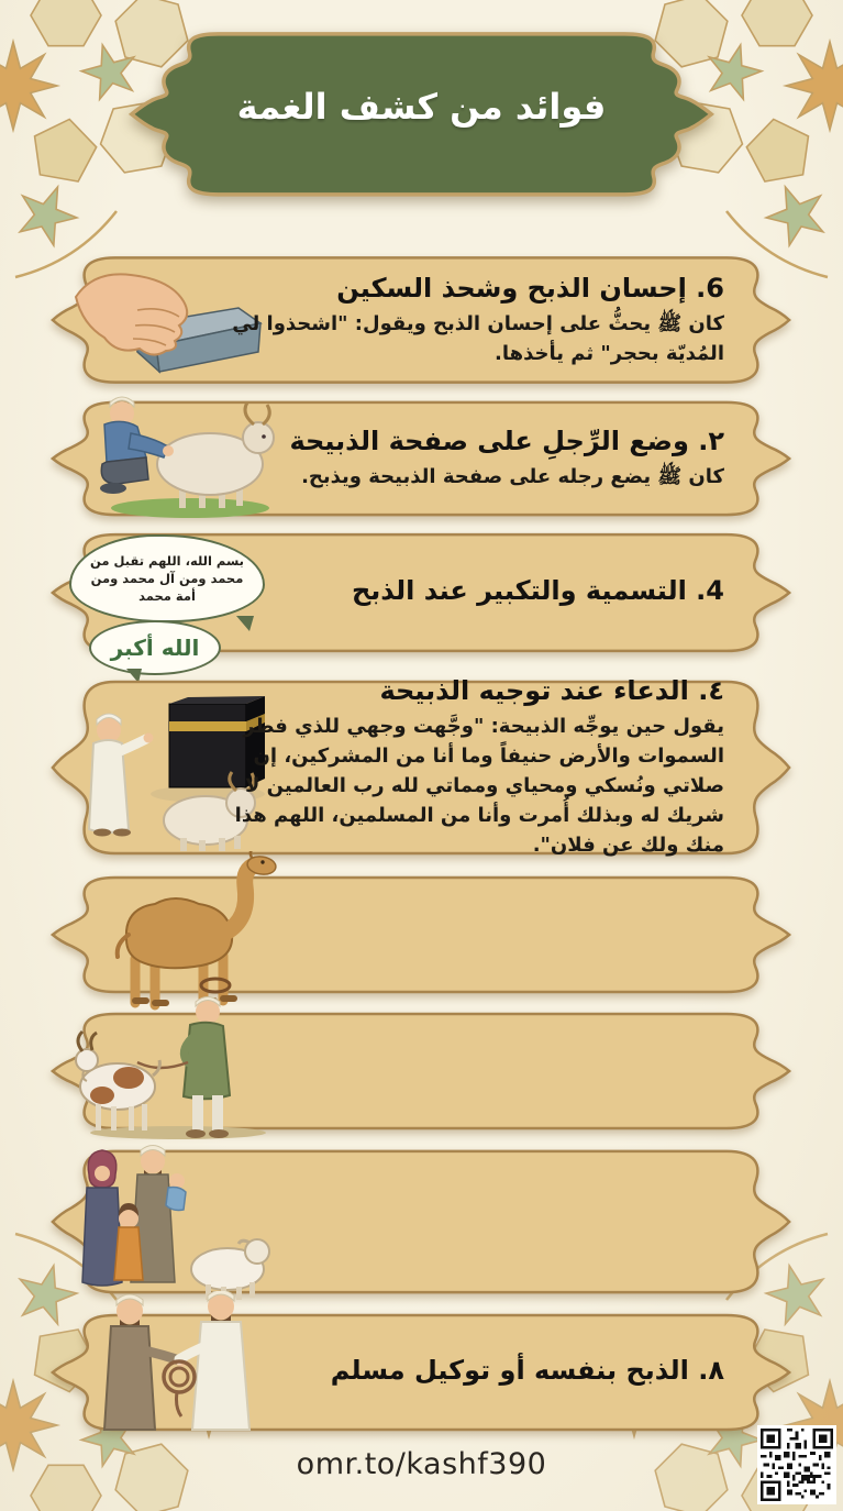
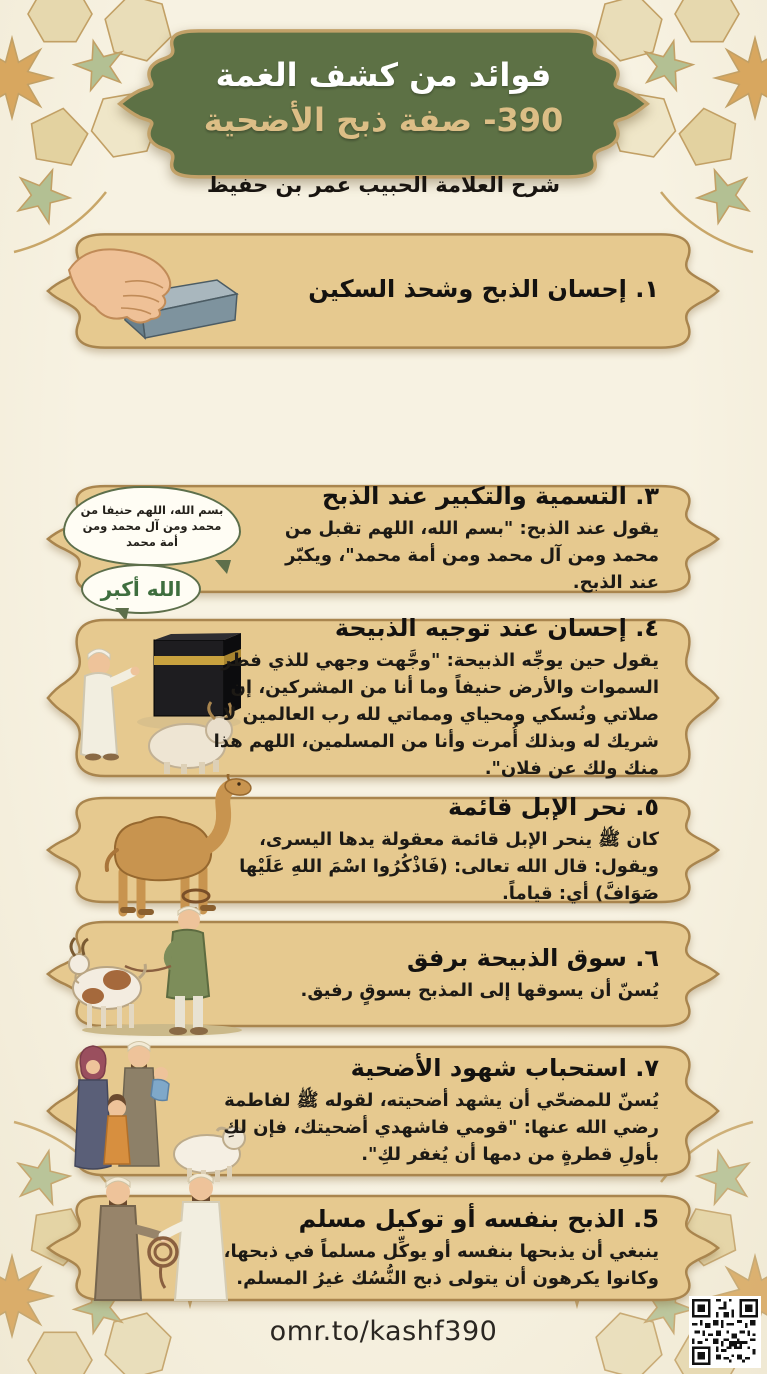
  فوائد من كشف الغمة
+ 390- صفة ذبح الأضحية
+ شرح العلامة الحبيب عمر بن حفيظ
- 6. إحسان الذبح وشحذ السكين
+ ١. إحسان الذبح وشحذ السكين
- كان ﷺ يحثُّ على إحسان الذبح ويقول: "اشحذوا لي المُديّة بحجر" ثم يأخذها.
- ٢. وضع الرِّجلِ على صفحة الذبيحة
- كان ﷺ يضع رجله على صفحة الذبيحة ويذبح.
- بسم الله، اللهم تقبل من محمد ومن آل محمد ومن أمة محمد
+ بسم الله، اللهم حنيفا من محمد ومن آل محمد ومن أمة محمد
  الله أكبر
- 4. التسمية والتكبير عند الذبح
+ ٣. التسمية والتكبير عند الذبح
+ يقول عند الذبح: "بسم الله، اللهم تقبل من محمد ومن آل محمد ومن أمة محمد"، ويكبّر عند الذبح.
- ٤. الدعاء عند توجيه الذبيحة
+ ٤. إحسان عند توجيه الذبيحة
  يقول حين يوجِّه الذبيحة: "وجَّهت وجهي للذي فطر السموات والأرض حنيفاً وما أنا من المشركين، إن صلاتي ونُسكي ومحياي ومماتي لله رب العالمين لا شريك له وبذلك أُمرت وأنا من المسلمين، اللهم هذا منك ولك عن فلان".
+ ٥. نحر الإبل قائمة
+ كان ﷺ ينحر الإبل قائمة معقولة يدها اليسرى، ويقول: قال الله تعالى: (فَاذْكُرُوا اسْمَ اللهِ عَلَيْها صَوَافَّ) أي: قياماً.
+ ٦. سوق الذبيحة برفق
+ يُسنّ أن يسوقها إلى المذبح بسوقٍ رفيق.
+ ٧. استحباب شهود الأضحية
+ يُسنّ للمضحّي أن يشهد أضحيته، لقوله ﷺ لفاطمة رضي الله عنها: "قومي فاشهدي أضحيتك، فإن لكِ بأولِ قطرةٍ من دمها أن يُغفر لكِ".
- ٨. الذبح بنفسه أو توكيل مسلم
+ 5. الذبح بنفسه أو توكيل مسلم
+ ينبغي أن يذبحها بنفسه أو يوكِّل مسلماً في ذبحها، وكانوا يكرهون أن يتولى ذبح النُّسُك غيرُ المسلم.
  omr.to/kashf390
